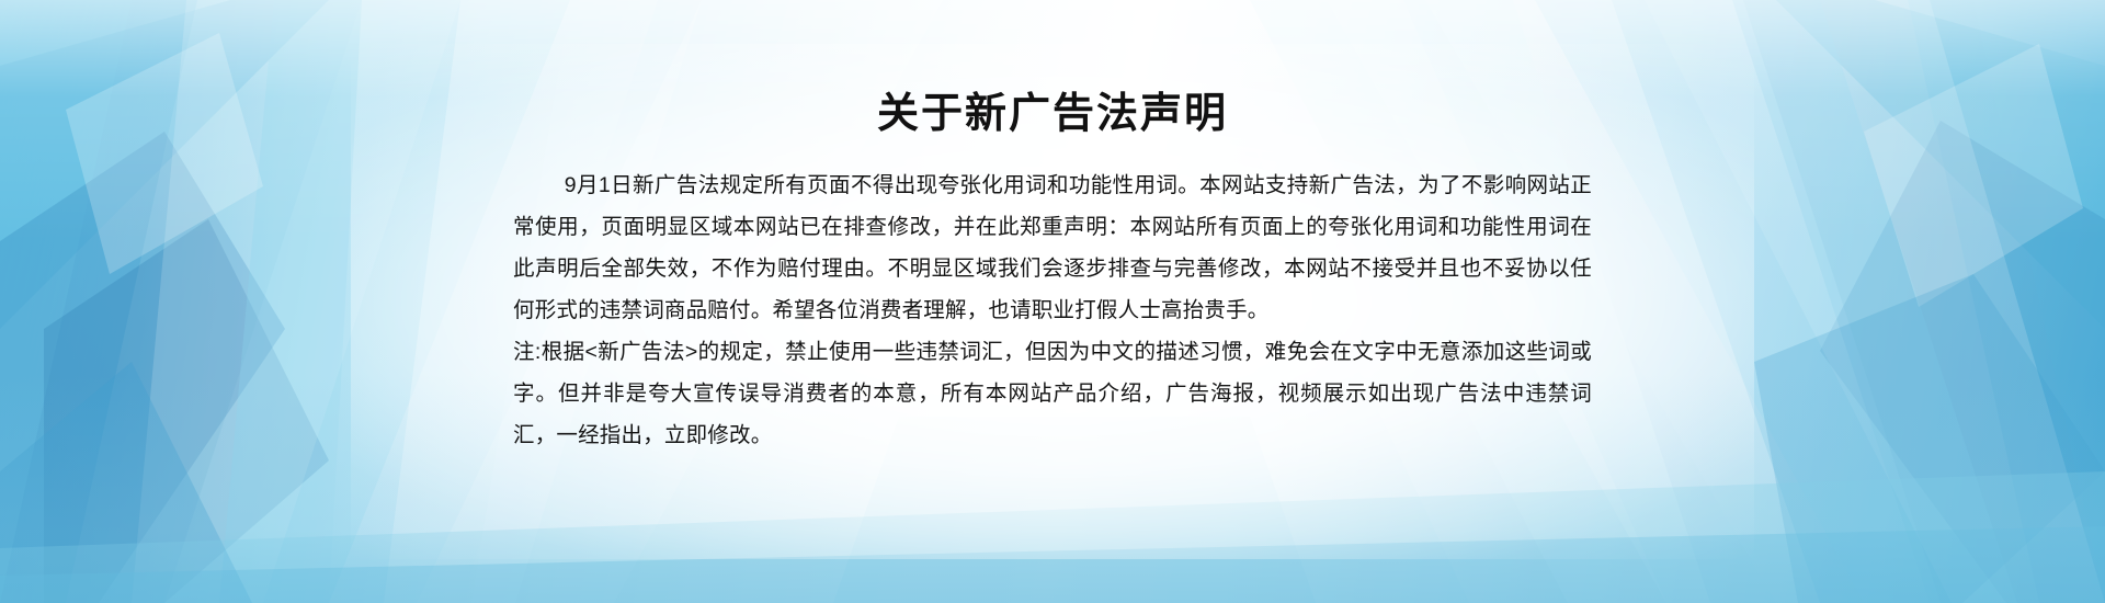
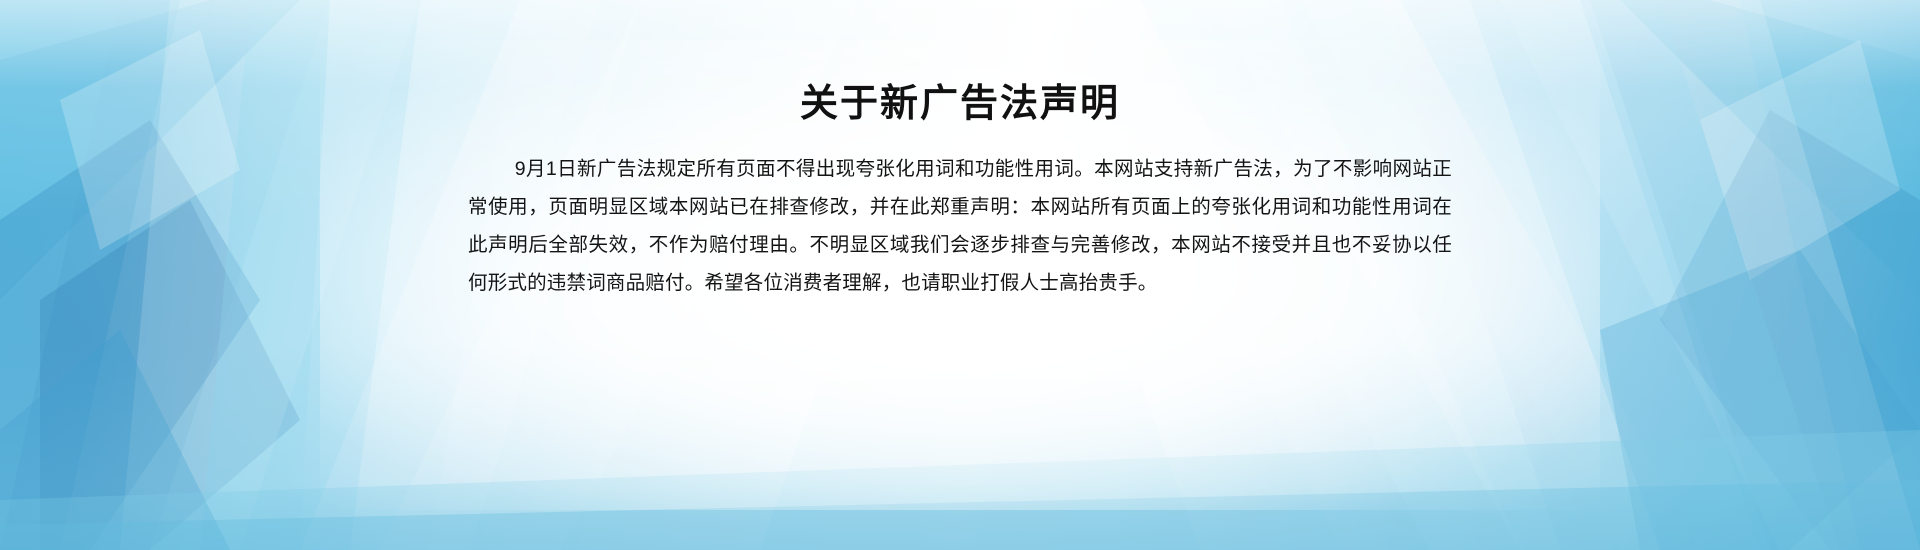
  关于新广告法声明
  9月1日新广告法规定所有页面不得出现夸张化用词和功能性用词。本网站支持新广告法，为了不影响网站正常使用，页面明显区域本网站已在排查修改，并在此郑重声明：本网站所有页面上的夸张化用词和功能性用词在此声明后全部失效，不作为赔付理由。不明显区域我们会逐步排查与完善修改，本网站不接受并且也不妥协以任何形式的违禁词商品赔付。希望各位消费者理解，也请职业打假人士高抬贵手。
- 注:根据<新广告法>的规定，禁止使用一些违禁词汇，但因为中文的描述习惯，难免会在文字中无意添加这些词或字。但并非是夸大宣传误导消费者的本意，所有本网站产品介绍，广告海报，视频展示如出现广告法中违禁词汇，一经指出，立即修改。
